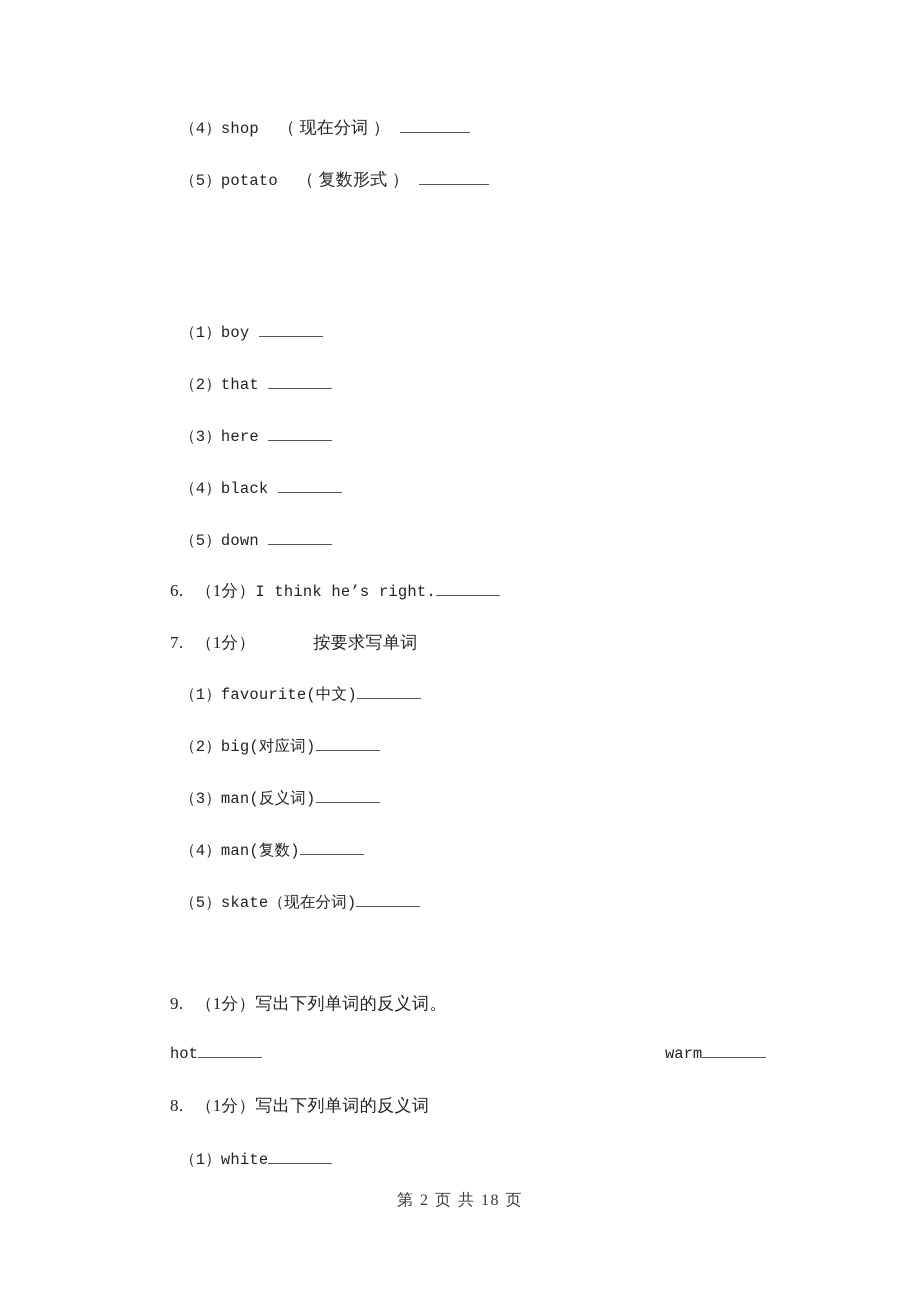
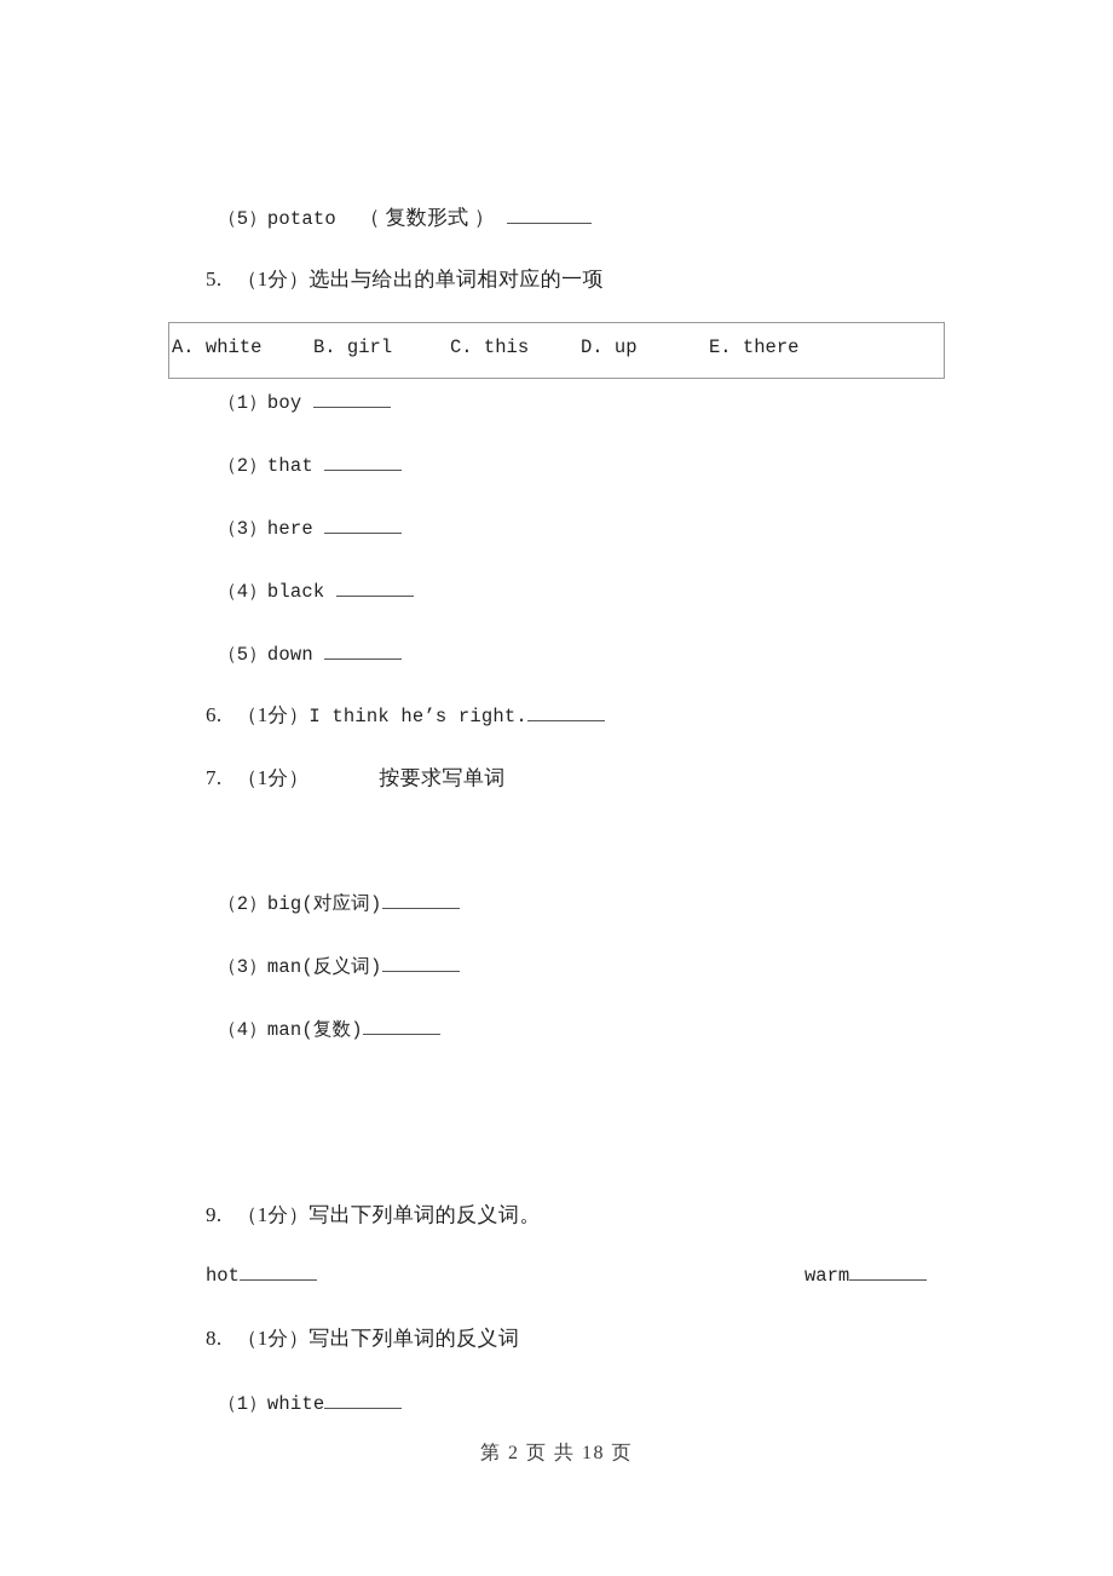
- （4）shop （ 现在分词 ）
  （5）potato （ 复数形式 ）
+ 5. （1分）选出与给出的单词相对应的一项
+ A. white B. girl C. this D. up E. there
  （1）boy
  （2）that
  （3）here
  （4）black
  （5）down
  6. （1分）I think he’s right.
  7. （1分） 按要求写单词
- （1）favourite(中文)
  （2）big(对应词)
  （3）man(反义词)
  （4）man(复数)
- （5）skate（现在分词)
  9. （1分）写出下列单词的反义词。
  hot
  warm
  8. （1分）写出下列单词的反义词
  （1）white
  第 2 页 共 18 页
